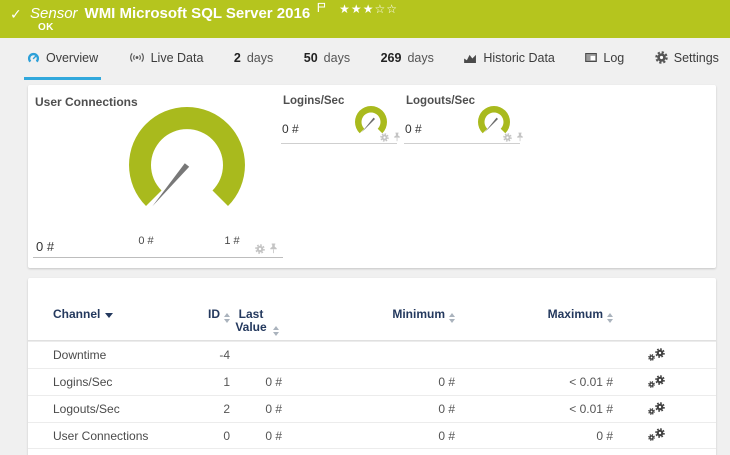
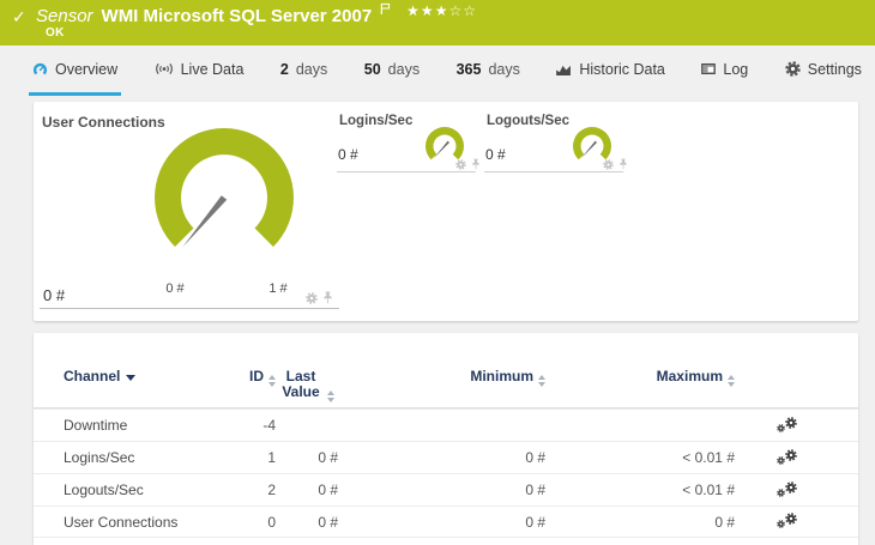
  ✓
  Sensor
- WMI Microsoft SQL Server 2016
+ WMI Microsoft SQL Server 2007
  ★★★☆☆
  OK
  Overview
  Live Data
  2
  days
  50
  days
- 269
+ 365
  days
  Historic Data
  Log
  Settings
  User Connections
  0 #
  1 #
  0 #
  Logins/Sec
  0 #
  Logouts/Sec
  0 #
  Channel
  ID
  Last Value
  Minimum
  Maximum
  Downtime
  -4
  Logins/Sec
  1
  0 #
  0 #
  < 0.01 #
  Logouts/Sec
  2
  0 #
  0 #
  < 0.01 #
  User Connections
  0
  0 #
  0 #
  0 #
